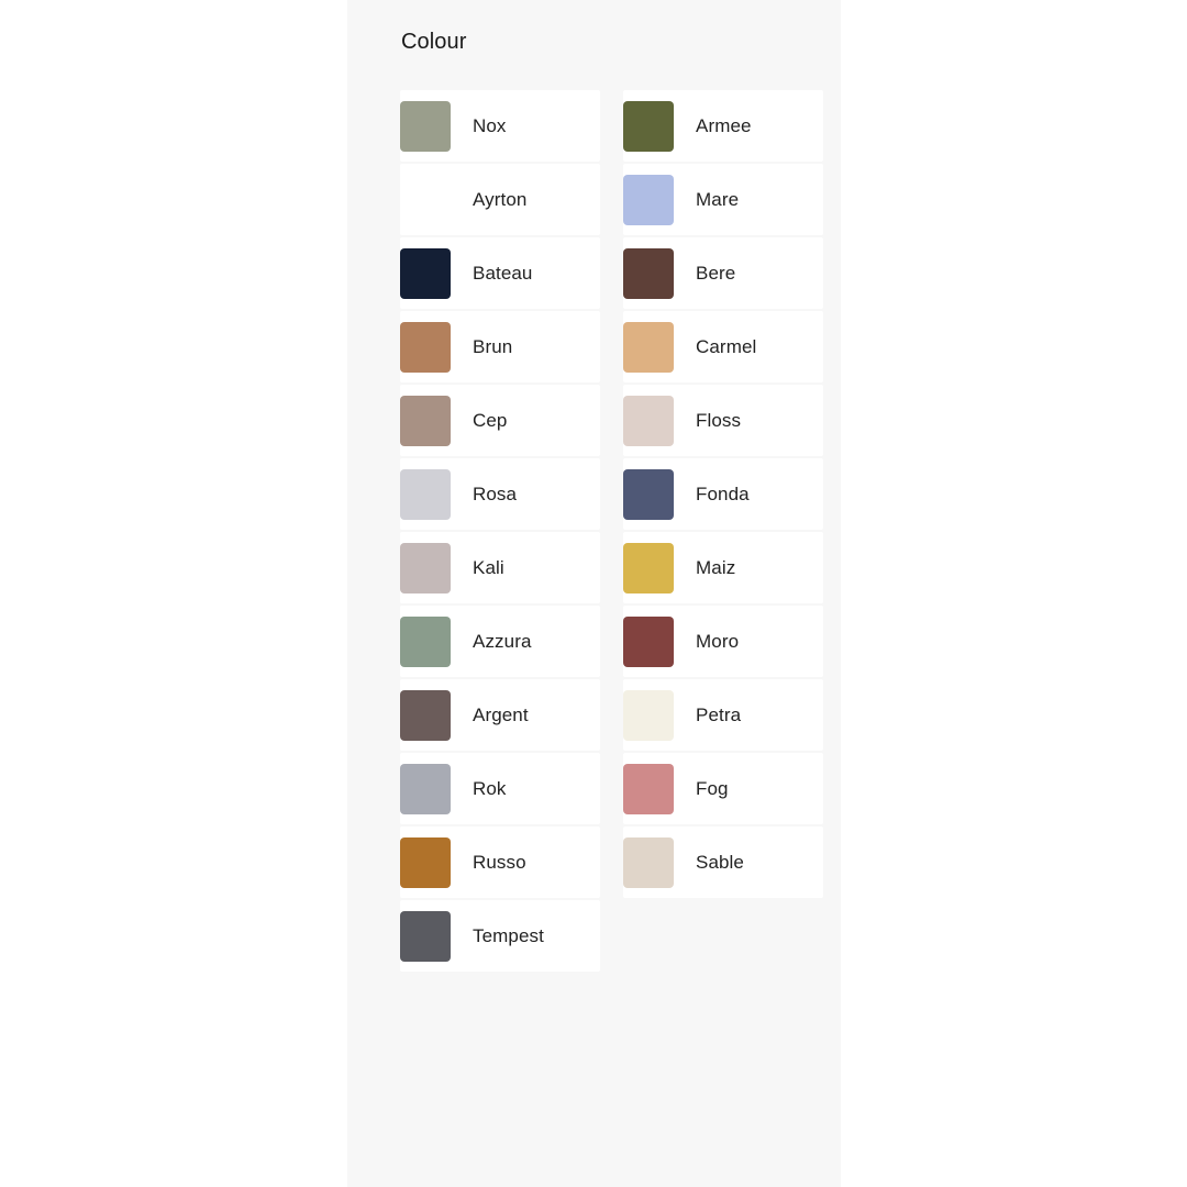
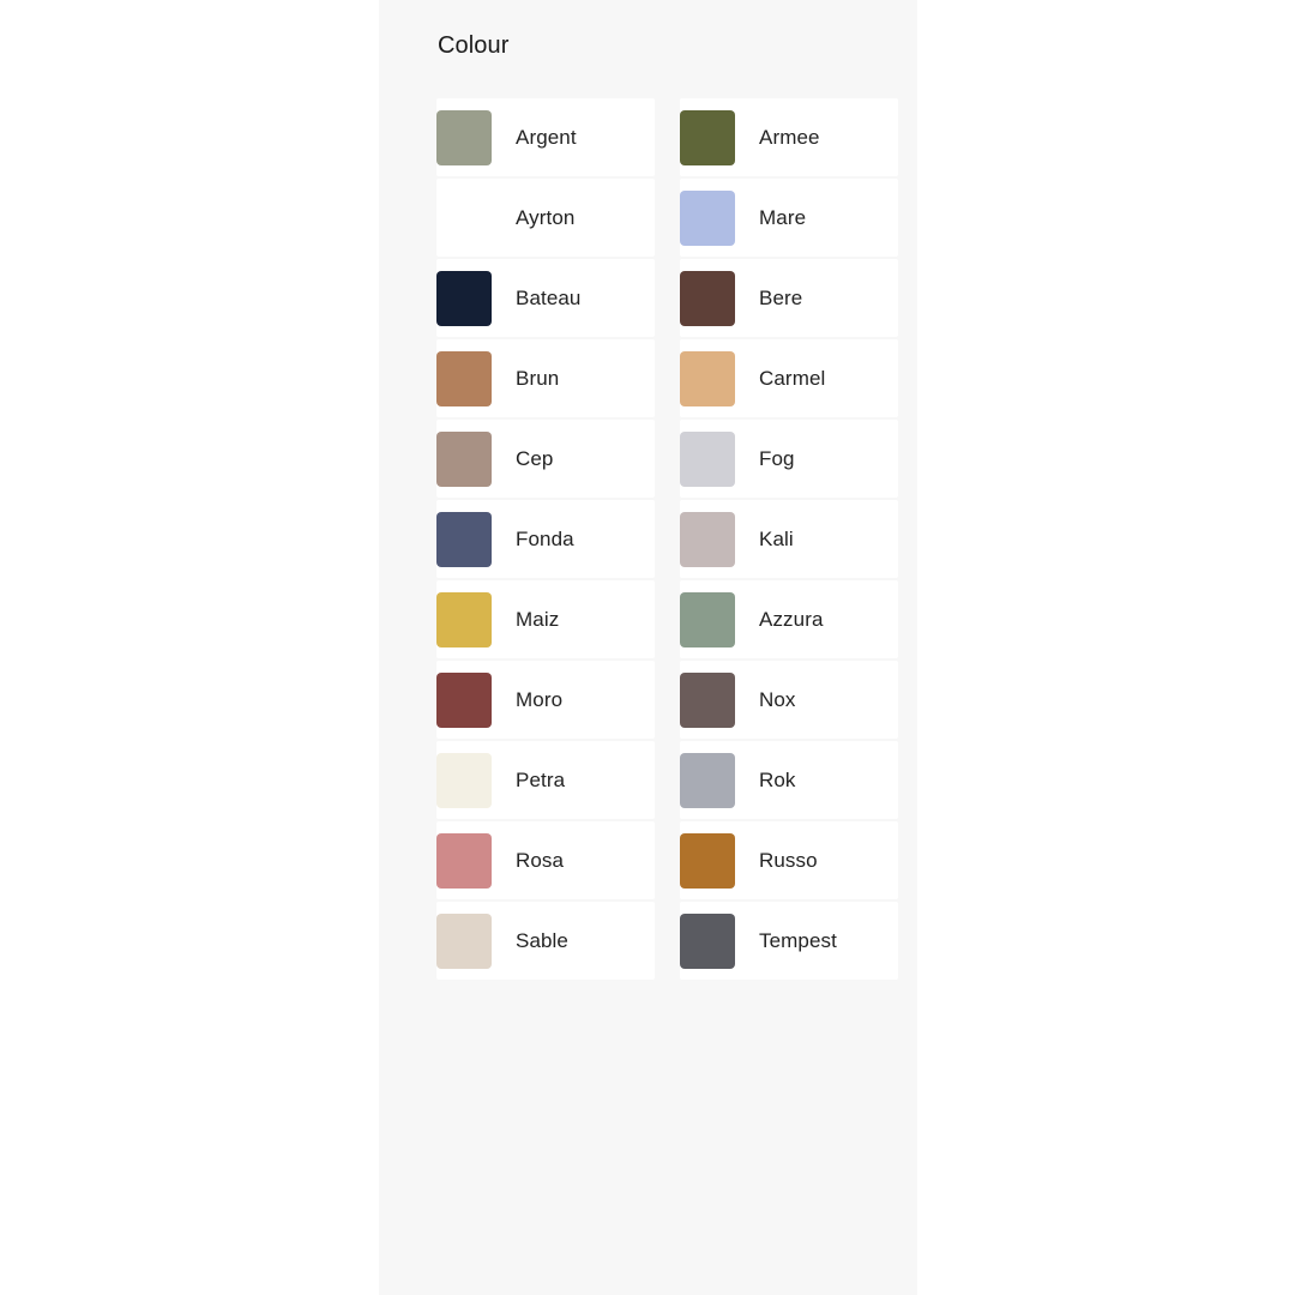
  Colour
- Nox
+ Argent
  Armee
  Ayrton
  Mare
  Bateau
  Bere
  Brun
  Carmel
  Cep
- Floss
- Rosa
+ Fog
  Fonda
  Kali
  Maiz
  Azzura
  Moro
- Argent
+ Nox
  Petra
  Rok
- Fog
+ Rosa
  Russo
  Sable
  Tempest
